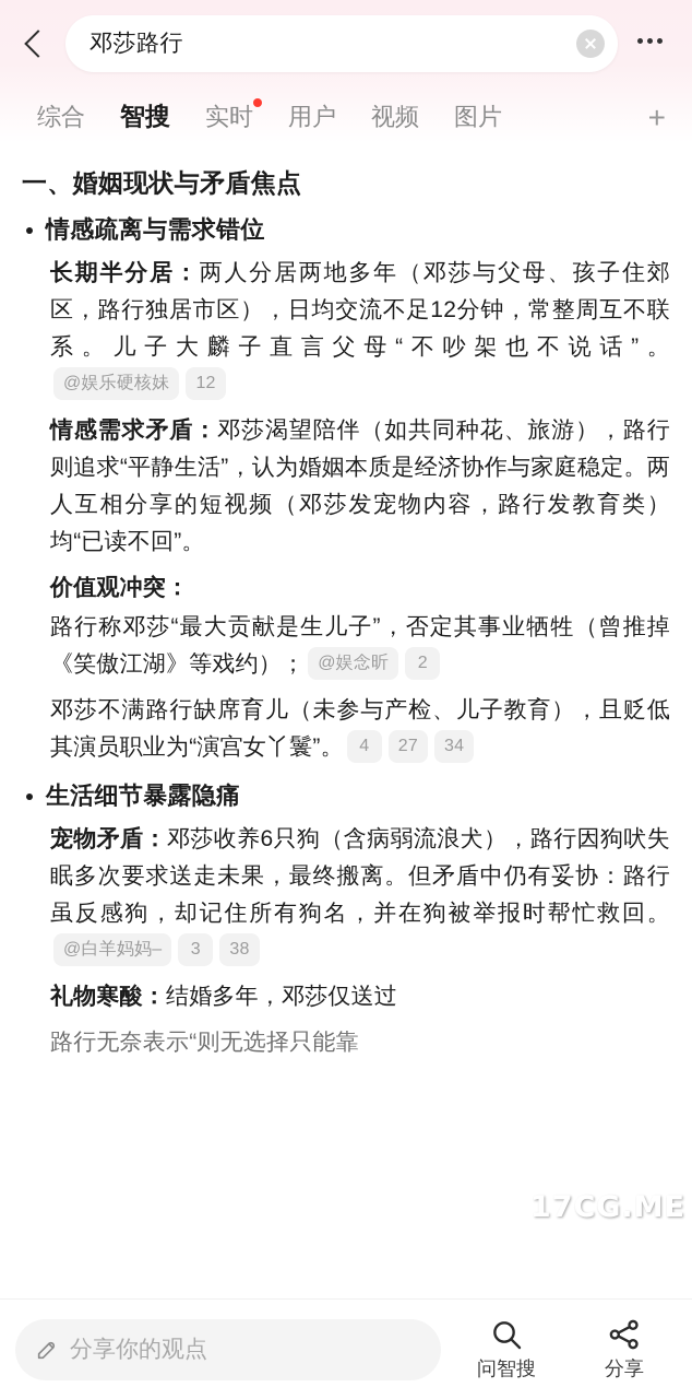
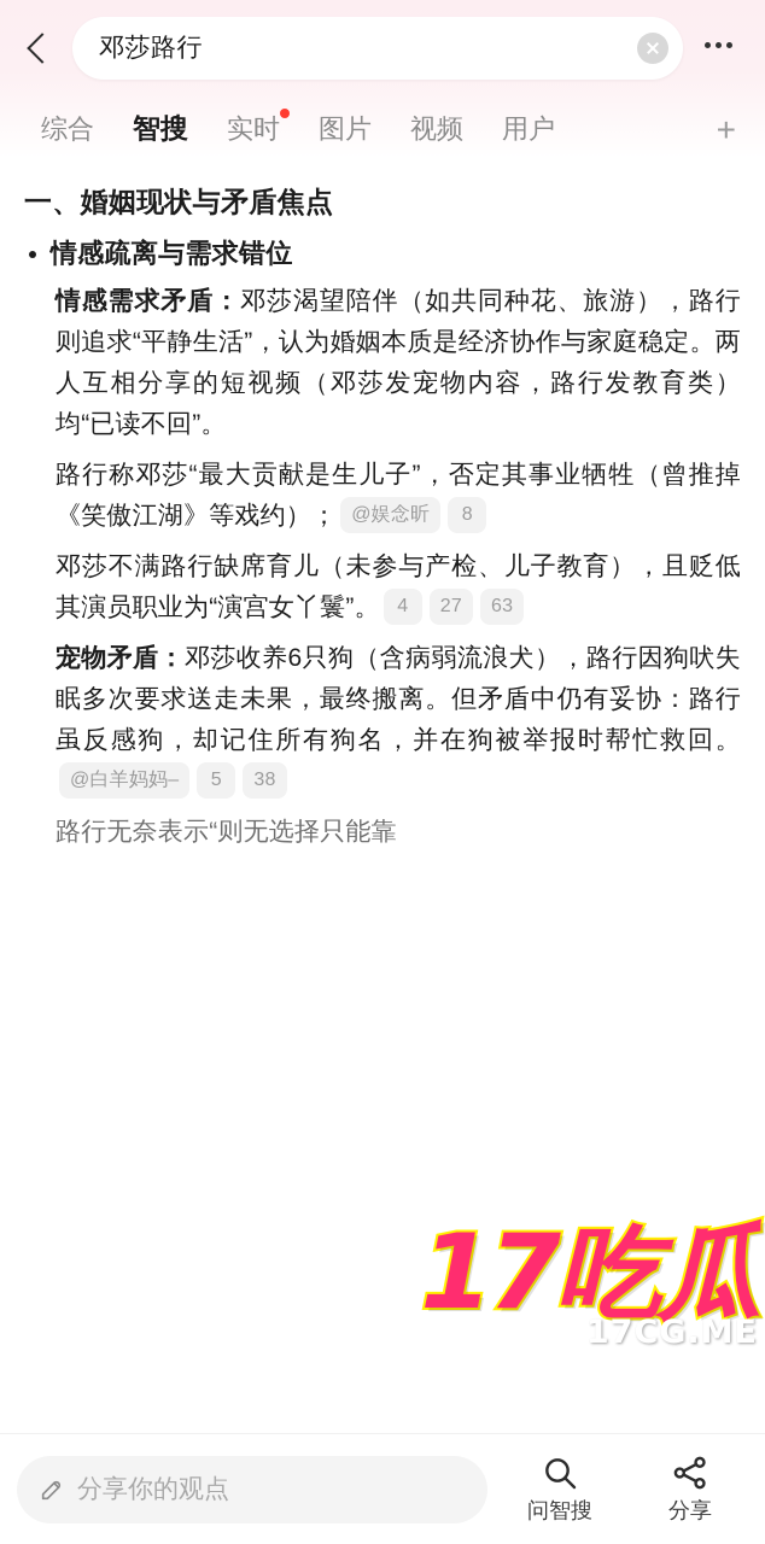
  邓莎路行
  综合
  智搜
  实时
- 用户
+ 图片
  视频
- 图片
+ 用户
  +
  一、婚姻现状与矛盾焦点
  情感疏离与需求错位
- 长期半分居：两人分居两地多年（邓莎与父母、孩子住郊区，路行独居市区），日均交流不足12分钟，常整周互不联系。儿子大麟子直言父母“不吵架也不说话”。@娱乐硬核妹 12
  情感需求矛盾：邓莎渴望陪伴（如共同种花、旅游），路行则追求“平静生活”，认为婚姻本质是经济协作与家庭稳定。两人互相分享的短视频（邓莎发宠物内容，路行发教育类）均“已读不回”。
- 价值观冲突：
- 路行称邓莎“最大贡献是生儿子”，否定其事业牺牲（曾推掉《笑傲江湖》等戏约）； @娱念昕 2
+ 路行称邓莎“最大贡献是生儿子”，否定其事业牺牲（曾推掉《笑傲江湖》等戏约）； @娱念昕 8
- 邓莎不满路行缺席育儿（未参与产检、儿子教育），且贬低其演员职业为“演宫女丫鬟”。 4 27 34
+ 邓莎不满路行缺席育儿（未参与产检、儿子教育），且贬低其演员职业为“演宫女丫鬟”。 4 27 63
- 生活细节暴露隐痛
- 宠物矛盾：邓莎收养6只狗（含病弱流浪犬），路行因狗吠失眠多次要求送走未果，最终搬离。但矛盾中仍有妥协：路行虽反感狗，却记住所有狗名，并在狗被举报时帮忙救回。@白羊妈妈– 3 38
+ 宠物矛盾：邓莎收养6只狗（含病弱流浪犬），路行因狗吠失眠多次要求送走未果，最终搬离。但矛盾中仍有妥协：路行虽反感狗，却记住所有狗名，并在狗被举报时帮忙救回。@白羊妈妈– 5 38
- 礼物寒酸：结婚多年，邓莎仅送过
  路行无奈表示“则无选择只能靠
+ 17吃瓜
  17CG.ME
  分享你的观点
  问智搜
  分享
